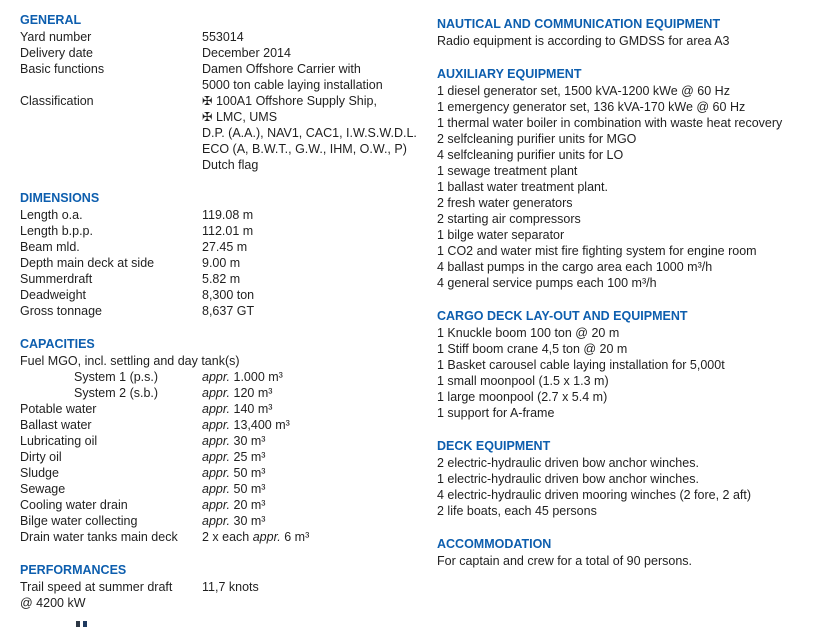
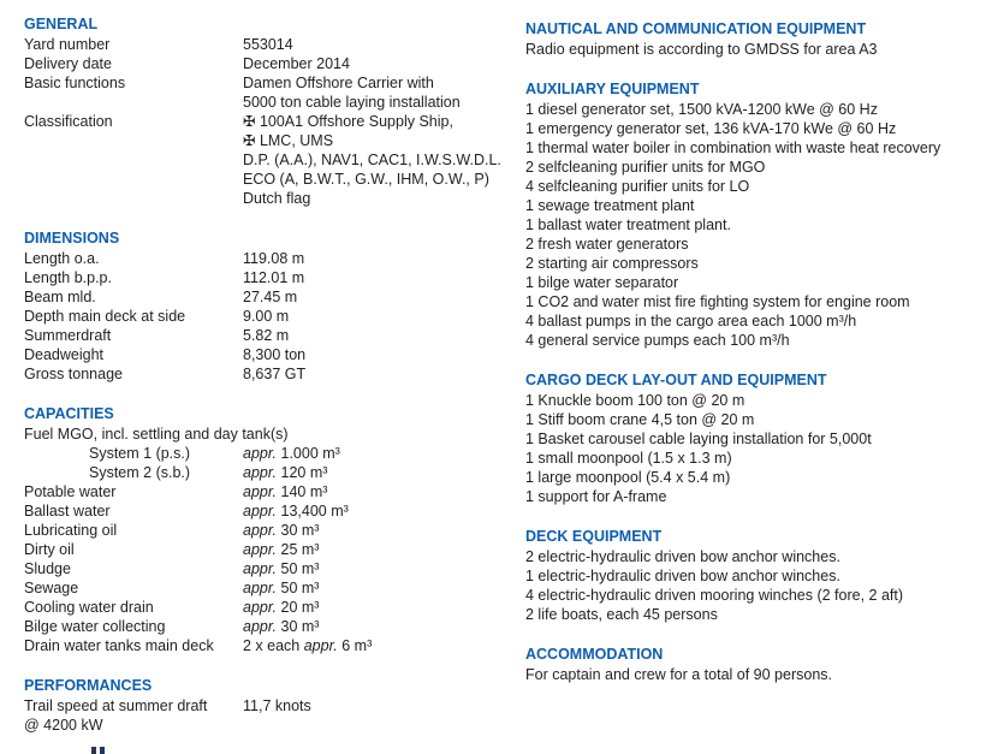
  GENERAL
  Yard number
  553014
  Delivery date
  December 2014
  Basic functions
  Damen Offshore Carrier with
  5000 ton cable laying installation
  Classification
  ✠ 100A1 Offshore Supply Ship,
  ✠ LMC, UMS
  D.P. (A.A.), NAV1, CAC1, I.W.S.W.D.L.
  ECO (A, B.W.T., G.W., IHM, O.W., P)
  Dutch flag
  DIMENSIONS
  Length o.a.
  119.08 m
  Length b.p.p.
  112.01 m
  Beam mld.
  27.45 m
  Depth main deck at side
  9.00 m
  Summerdraft
  5.82 m
  Deadweight
  8,300 ton
  Gross tonnage
  8,637 GT
  CAPACITIES
  Fuel MGO, incl. settling and day tank(s)
  System 1 (p.s.)
  appr. 1.000 m³
  System 2 (s.b.)
  appr. 120 m³
  Potable water
  appr. 140 m³
  Ballast water
  appr. 13,400 m³
  Lubricating oil
  appr. 30 m³
  Dirty oil
  appr. 25 m³
  Sludge
  appr. 50 m³
  Sewage
  appr. 50 m³
  Cooling water drain
  appr. 20 m³
  Bilge water collecting
  appr. 30 m³
  Drain water tanks main deck
  2 x each appr. 6 m³
  PERFORMANCES
  Trail speed at summer draft
  11,7 knots
  @ 4200 kW
  NAUTICAL AND COMMUNICATION EQUIPMENT
  Radio equipment is according to GMDSS for area A3
  AUXILIARY EQUIPMENT
  1 diesel generator set, 1500 kVA-1200 kWe @ 60 Hz
  1 emergency generator set, 136 kVA-170 kWe @ 60 Hz
  1 thermal water boiler in combination with waste heat recovery
  2 selfcleaning purifier units for MGO
  4 selfcleaning purifier units for LO
  1 sewage treatment plant
  1 ballast water treatment plant.
  2 fresh water generators
  2 starting air compressors
  1 bilge water separator
  1 CO2 and water mist fire fighting system for engine room
  4 ballast pumps in the cargo area each 1000 m³/h
  4 general service pumps each 100 m³/h
  CARGO DECK LAY-OUT AND EQUIPMENT
  1 Knuckle boom 100 ton @ 20 m
  1 Stiff boom crane 4,5 ton @ 20 m
  1 Basket carousel cable laying installation for 5,000t
  1 small moonpool (1.5 x 1.3 m)
- 1 large moonpool (2.7 x 5.4 m)
+ 1 large moonpool (5.4 x 5.4 m)
  1 support for A-frame
  DECK EQUIPMENT
  2 electric-hydraulic driven bow anchor winches.
  1 electric-hydraulic driven bow anchor winches.
  4 electric-hydraulic driven mooring winches (2 fore, 2 aft)
  2 life boats, each 45 persons
  ACCOMMODATION
  For captain and crew for a total of 90 persons.
